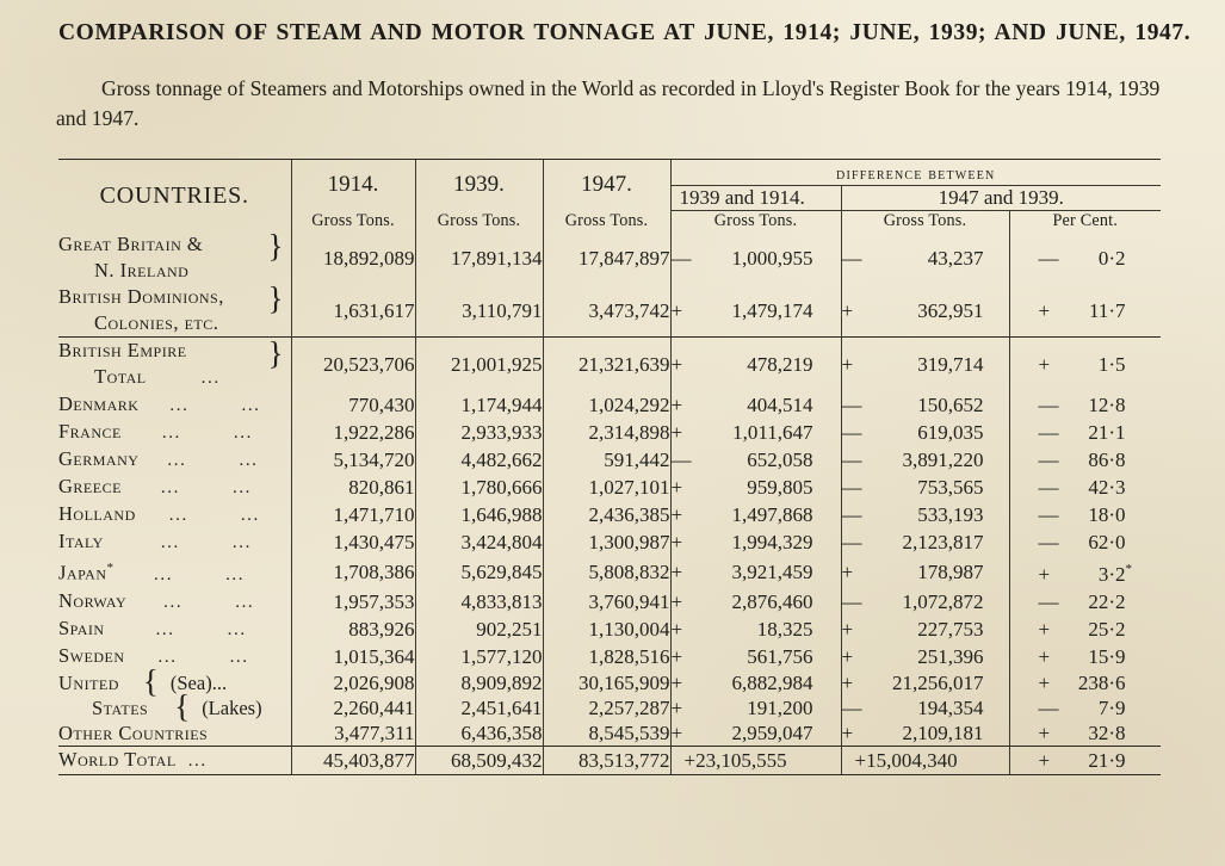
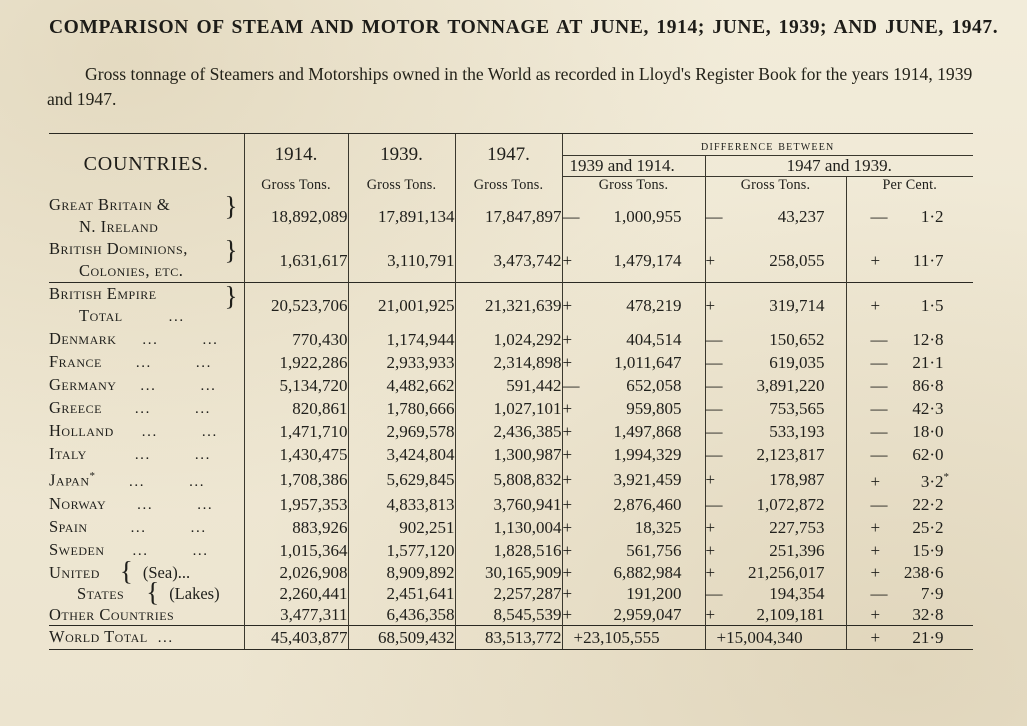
  COMPARISON OF STEAM AND MOTOR TONNAGE AT JUNE, 1914; JUNE, 1939; AND JUNE, 1947.
  Gross tonnage of Steamers and Motorships owned in the World as recorded in Lloyd's Register Book for the years 1914, 1939 and 1947.
  COUNTRIES.	1914.	1939.	1947.	difference between
  1939 and 1914.	1947 and 1939.
  Gross Tons.	Gross Tons.	Gross Tons.	Gross Tons.	Gross Tons.	Per Cent.
- Great Britain & N. Ireland }	18,892,089	17,891,134	17,847,897	— 1,000,955	— 43,237	— 0·2
+ Great Britain & N. Ireland }	18,892,089	17,891,134	17,847,897	— 1,000,955	— 43,237	— 1·2
- British Dominions, Colonies, etc. }	1,631,617	3,110,791	3,473,742	+ 1,479,174	+ 362,951	+ 11·7
+ British Dominions, Colonies, etc. }	1,631,617	3,110,791	3,473,742	+ 1,479,174	+ 258,055	+ 11·7
  British Empire Total ... }	20,523,706	21,001,925	21,321,639	+ 478,219	+ 319,714	+ 1·5
  Denmark ... ...	770,430	1,174,944	1,024,292	+ 404,514	— 150,652	— 12·8
  France ... ...	1,922,286	2,933,933	2,314,898	+ 1,011,647	— 619,035	— 21·1
  Germany ... ...	5,134,720	4,482,662	591,442	— 652,058	— 3,891,220	— 86·8
  Greece ... ...	820,861	1,780,666	1,027,101	+ 959,805	— 753,565	— 42·3
- Holland ... ...	1,471,710	1,646,988	2,436,385	+ 1,497,868	— 533,193	— 18·0
+ Holland ... ...	1,471,710	2,969,578	2,436,385	+ 1,497,868	— 533,193	— 18·0
  Italy ... ...	1,430,475	3,424,804	1,300,987	+ 1,994,329	— 2,123,817	— 62·0
  Japan* ... ...	1,708,386	5,629,845	5,808,832	+ 3,921,459	+ 178,987	+ 3·2*
  Norway ... ...	1,957,353	4,833,813	3,760,941	+ 2,876,460	— 1,072,872	— 22·2
  Spain ... ...	883,926	902,251	1,130,004	+ 18,325	+ 227,753	+ 25·2
  Sweden ... ...	1,015,364	1,577,120	1,828,516	+ 561,756	+ 251,396	+ 15·9
  United { (Sea)...	2,026,908	8,909,892	30,165,909	+ 6,882,984	+ 21,256,017	+ 238·6
  States { (Lakes)	2,260,441	2,451,641	2,257,287	+ 191,200	— 194,354	— 7·9
  Other Countries	3,477,311	6,436,358	8,545,539	+ 2,959,047	+ 2,109,181	+ 32·8
  World Total ...	45,403,877	68,509,432	83,513,772	+23,105,555	+15,004,340	+ 21·9
